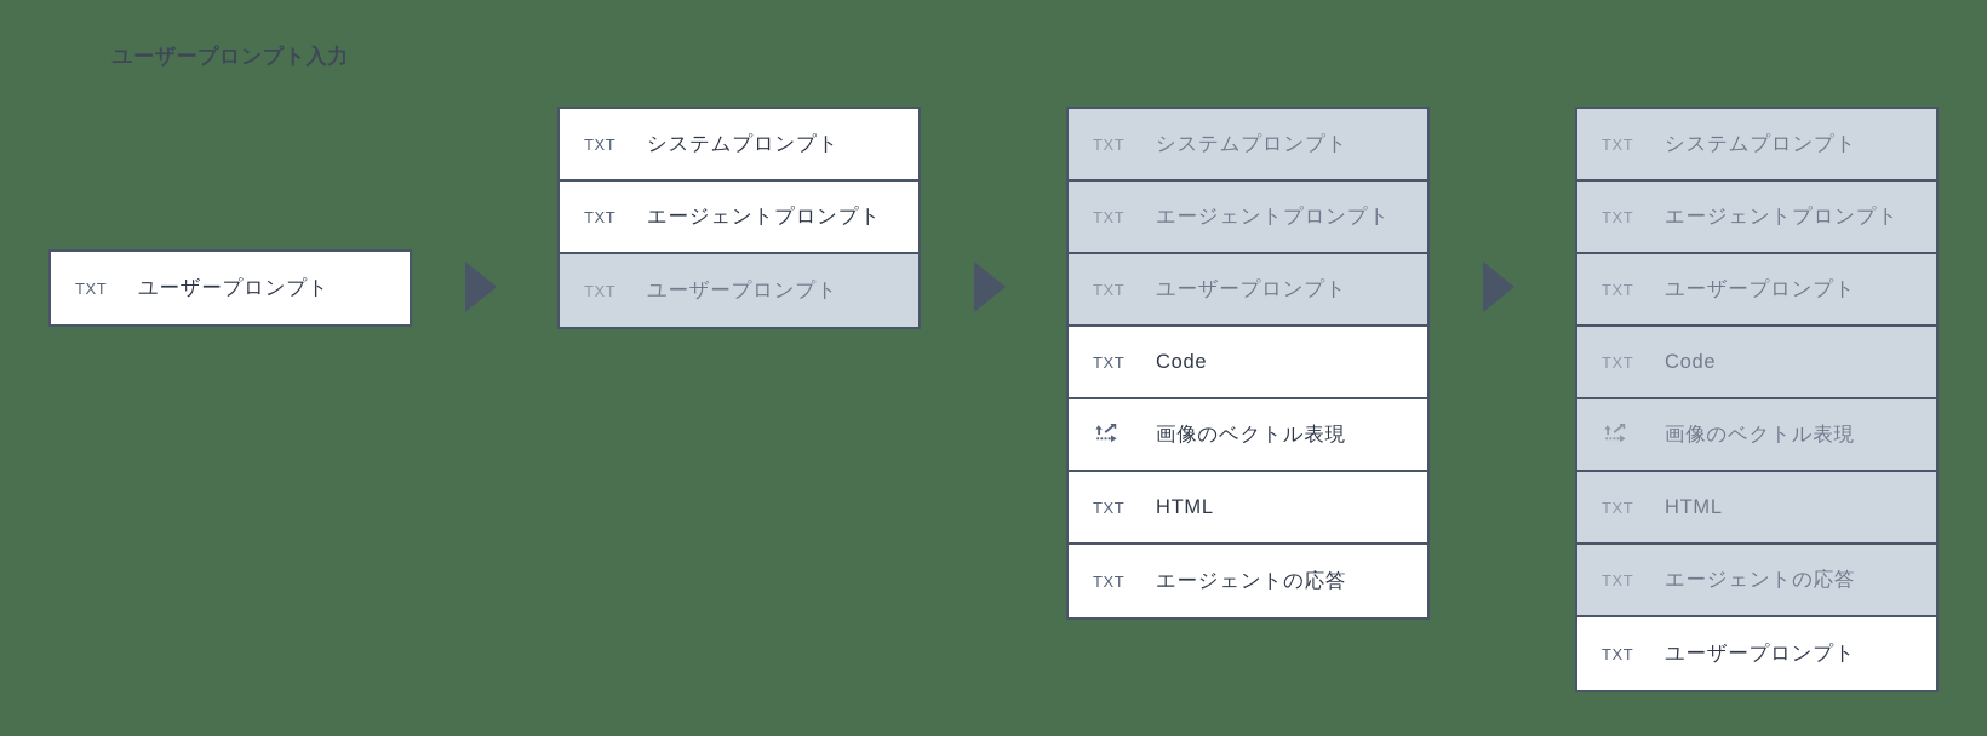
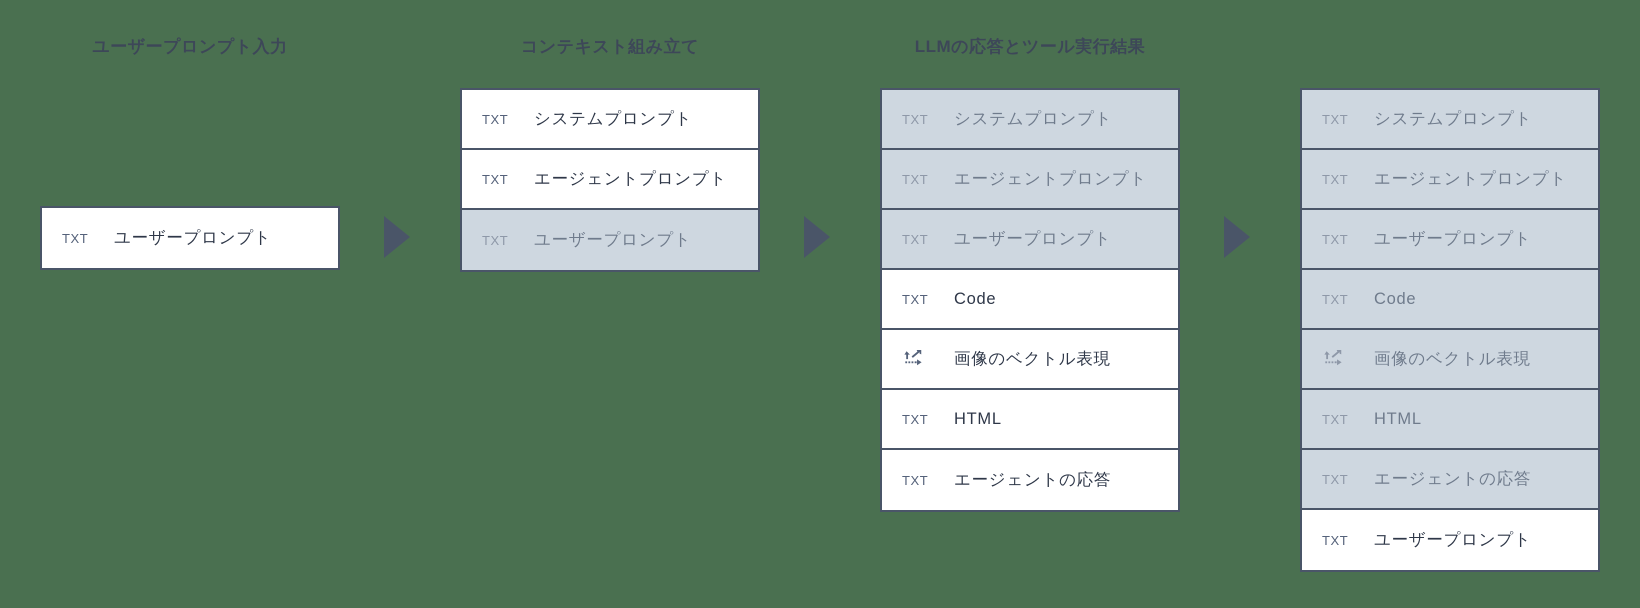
  ユーザープロンプト入力
+ コンテキスト組み立て
+ LLMの応答とツール実行結果
  TXT
  ユーザープロンプト
  TXT
  システムプロンプト
  TXT
  エージェントプロンプト
  TXT
  ユーザープロンプト
  TXT
  システムプロンプト
  TXT
  エージェントプロンプト
  TXT
  ユーザープロンプト
  TXT
  Code
  画像のベクトル表現
  TXT
  HTML
  TXT
  エージェントの応答
  TXT
  システムプロンプト
  TXT
  エージェントプロンプト
  TXT
  ユーザープロンプト
  TXT
  Code
  画像のベクトル表現
  TXT
  HTML
  TXT
  エージェントの応答
  TXT
  ユーザープロンプト
